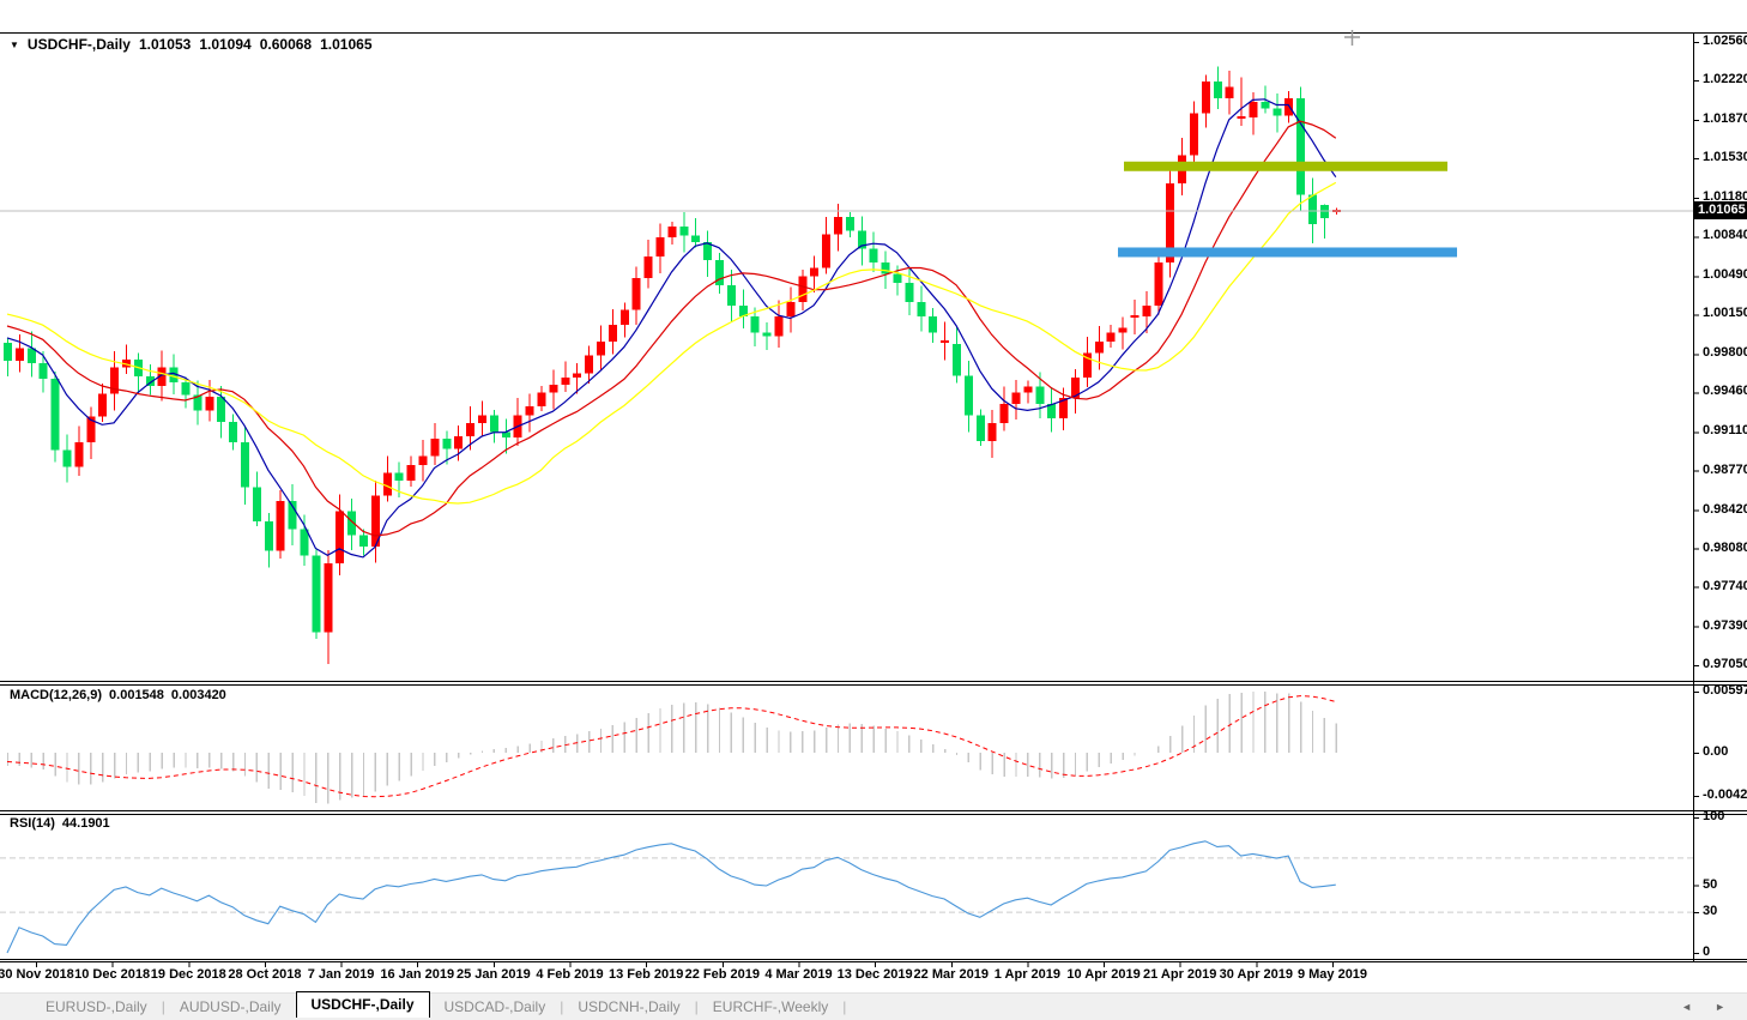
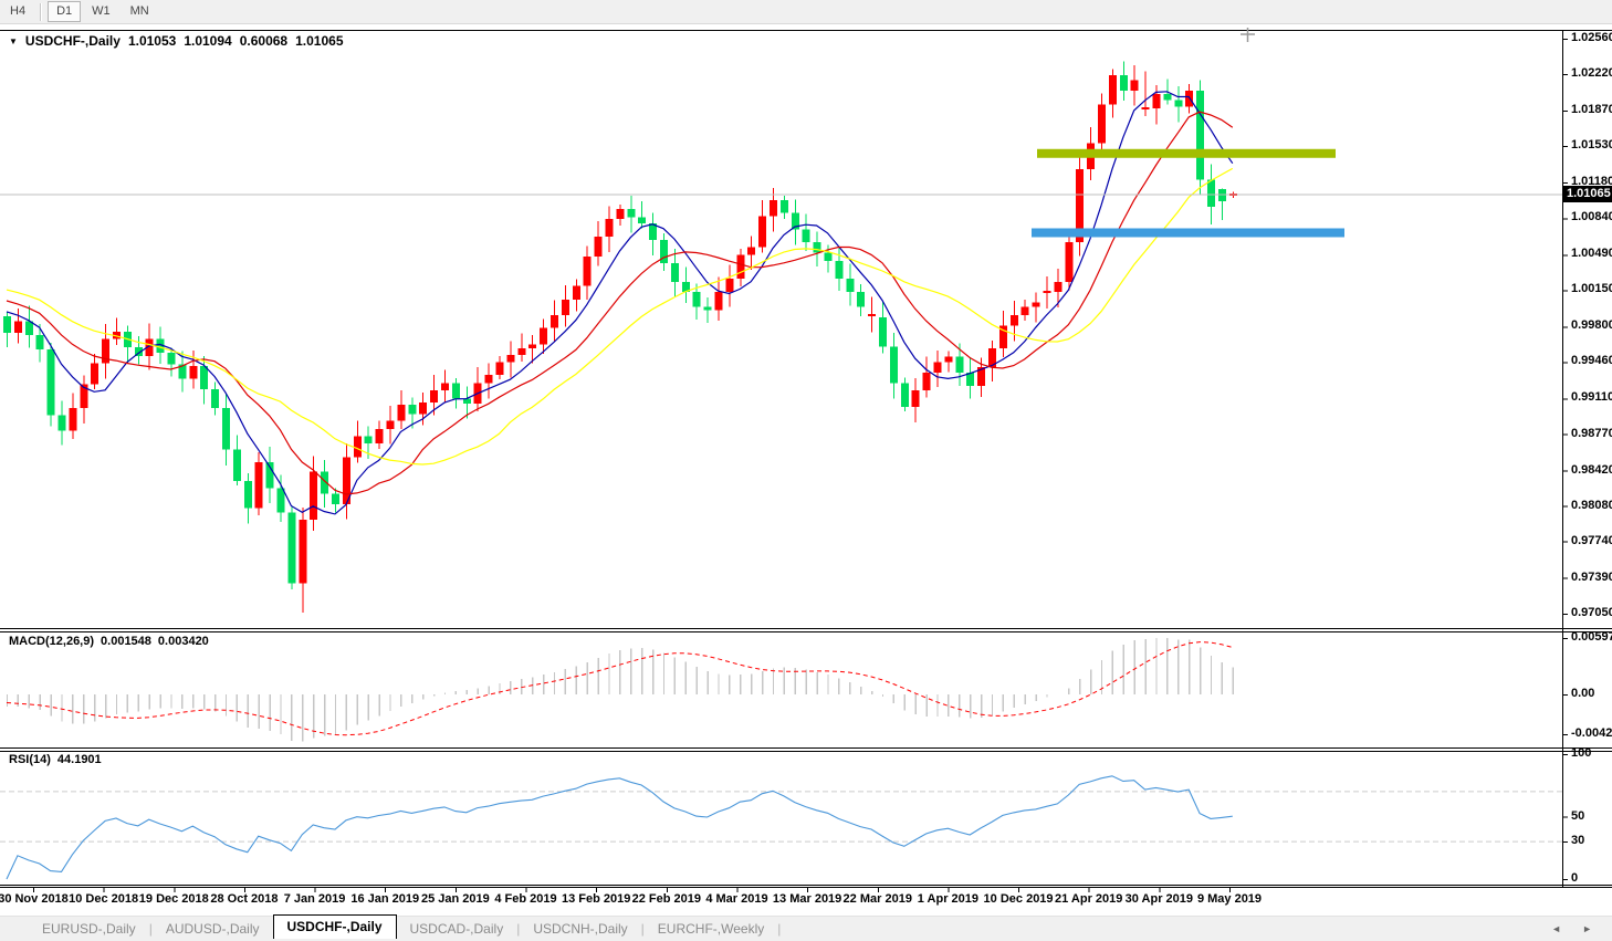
+ H4
+ D1
+ W1
+ MN
  ▼
  USDCHF-,Daily
  1.01053
  1.01094
  0.60068
  1.01065
  MACD(12,26,9)
  0.001548
  0.003420
  RSI(14)
  44.1901
  1.0256
  1.0222
  1.0187
  1.0153
  1.01180
  1.0084
  1.0049
  1.0015
  0.9980
  0.9946
  0.99110
  0.9877
  0.9842
  0.9808
  0.9774
  0.9739
  0.9705
  0.0059
  0.00
  -0.0042
  100
  50
  30
  0
  30 Nov 2018
  10 Dec 2018
  19 Dec 2018
  28 Oct 2018
  7 Jan 2019
  16 Jan 2019
  25 Jan 2019
  4 Feb 2019
  13 Feb 2019
  22 Feb 2019
  4 Mar 2019
- 13 Dec 2019
+ 13 Mar 2019
  22 Mar 2019
  1 Apr 2019
- 10 Apr 2019
+ 10 Dec 2019
  21 Apr 2019
  30 Apr 2019
  9 May 2019
  1.01065
  ◄
  ►
  EURUSD-,Daily
  |
  AUDUSD-,Daily
  USDCHF-,Daily
  USDCAD-,Daily
  |
  USDCNH-,Daily
  |
  EURCHF-,Weekly
  |
